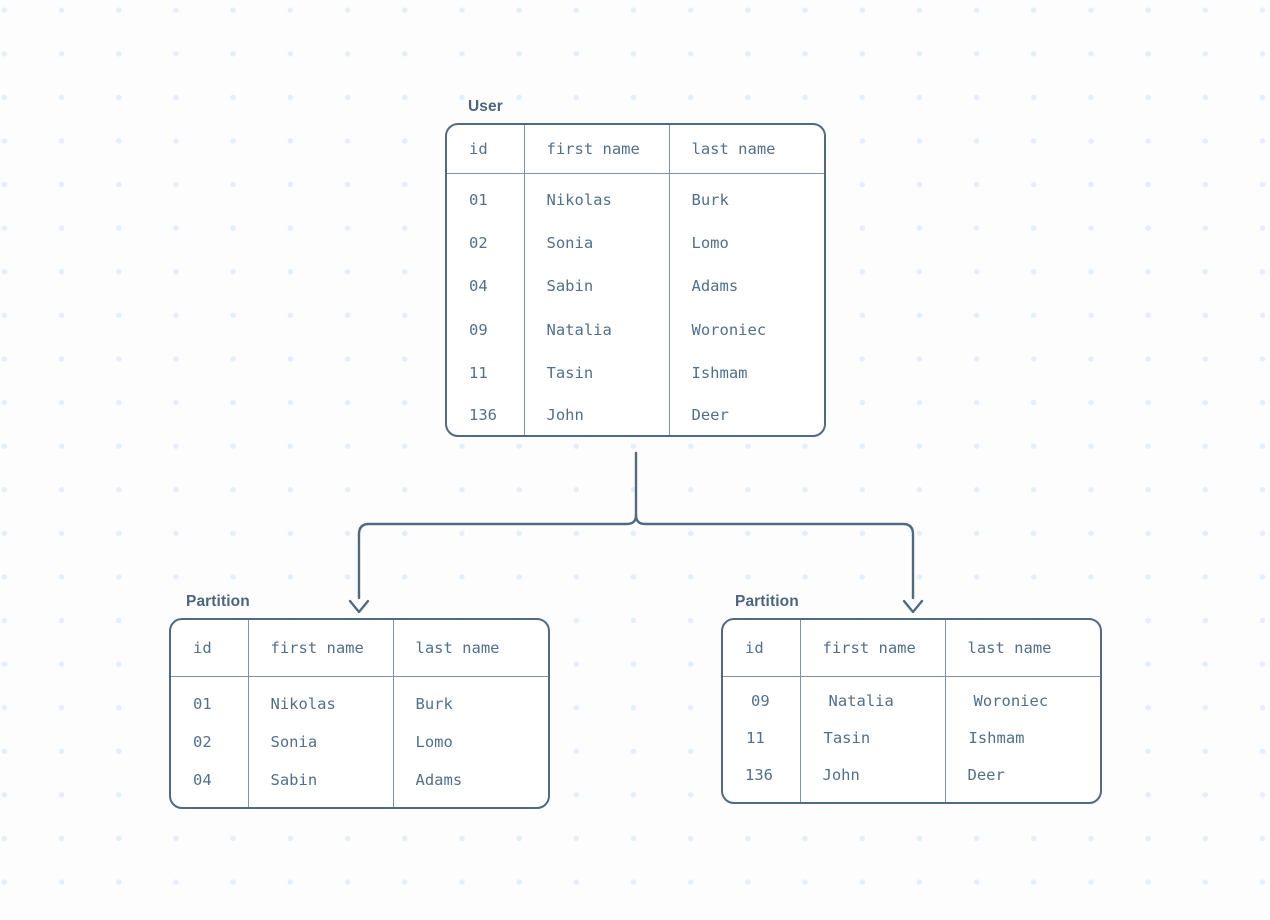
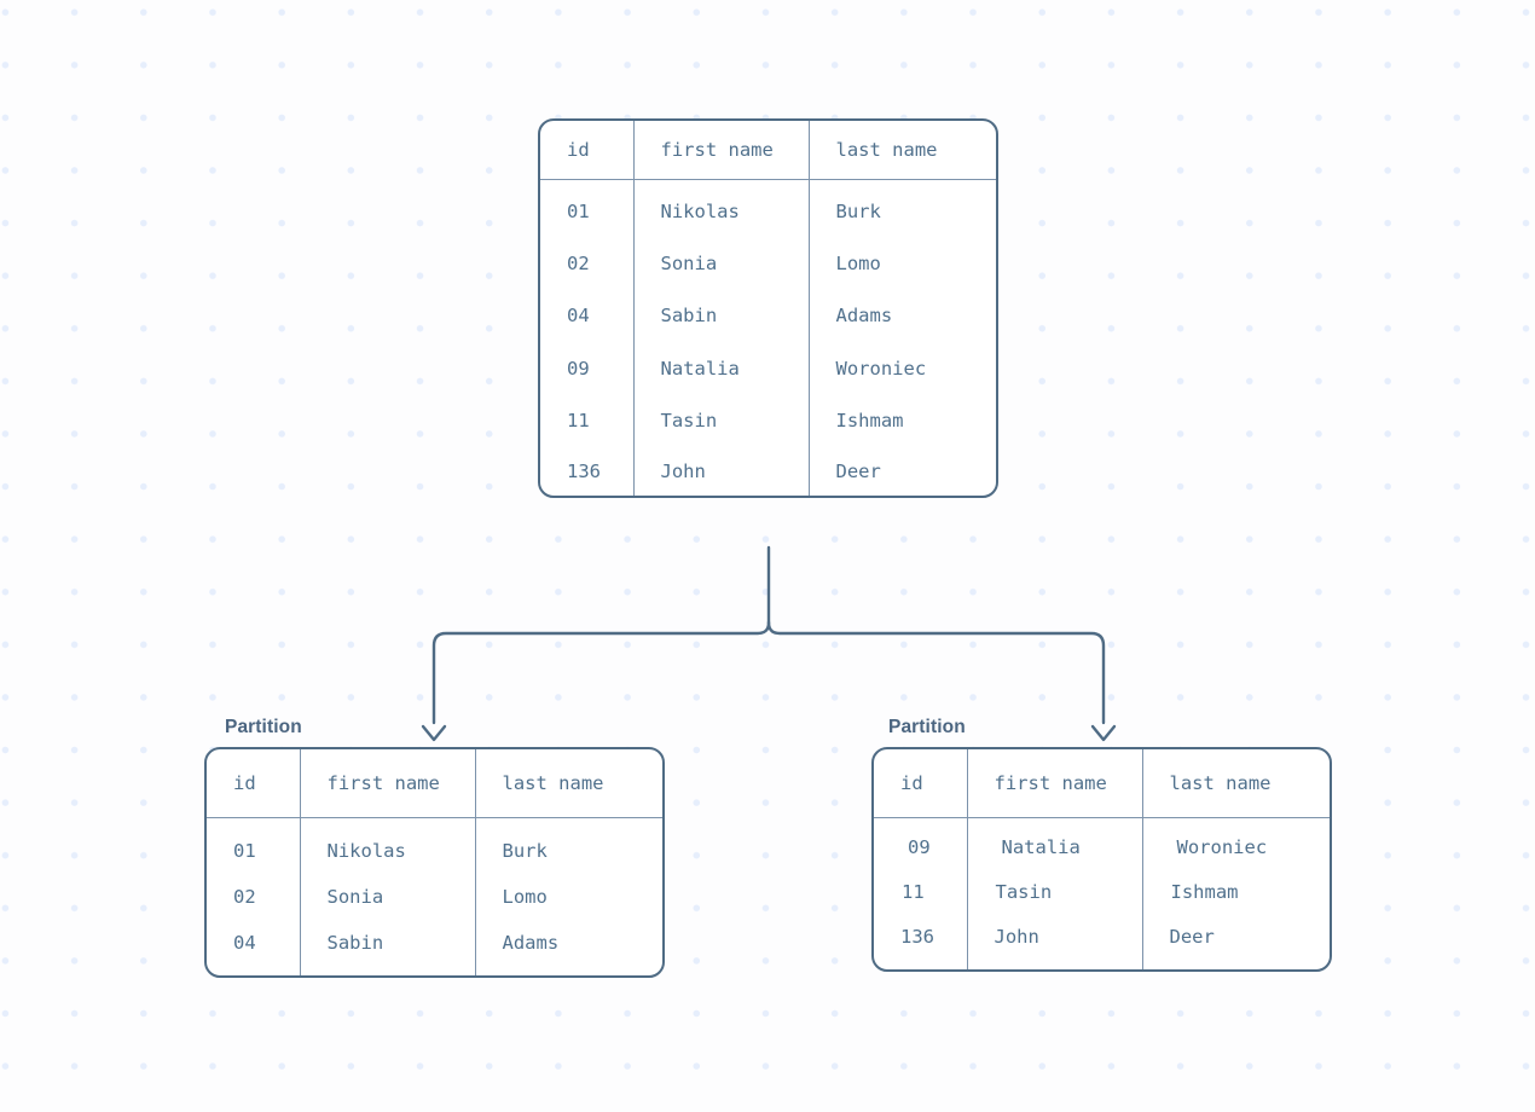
- User
  id	first name	last name
  01	Nikolas	Burk
  02	Sonia	Lomo
  04	Sabin	Adams
  09	Natalia	Woroniec
  11	Tasin	Ishmam
  136	John	Deer
  Partition
  id	first name	last name
  01	Nikolas	Burk
  02	Sonia	Lomo
  04	Sabin	Adams
  Partition
  id	first name	last name
  09	Natalia	Woroniec
  11	Tasin	Ishmam
  136	John	Deer
